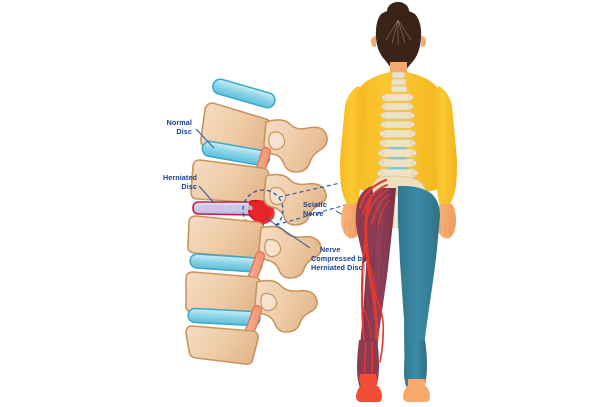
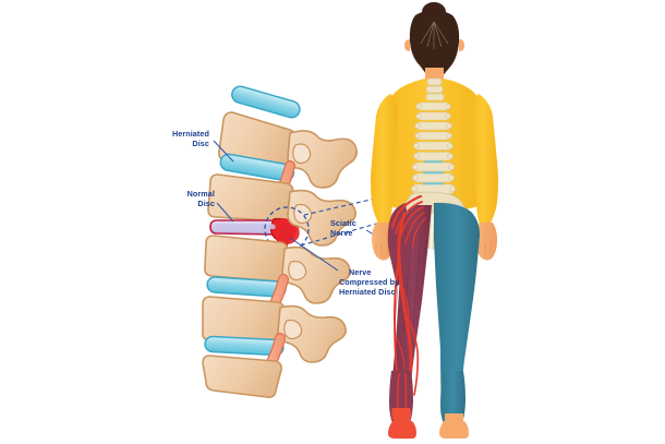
- Normal
+ Herniated
  Disc
- Herniated
+ Normal
  Disc
  Sciatic
  Nerve
  Nerve
  Compressed by
  Herniated Disc
